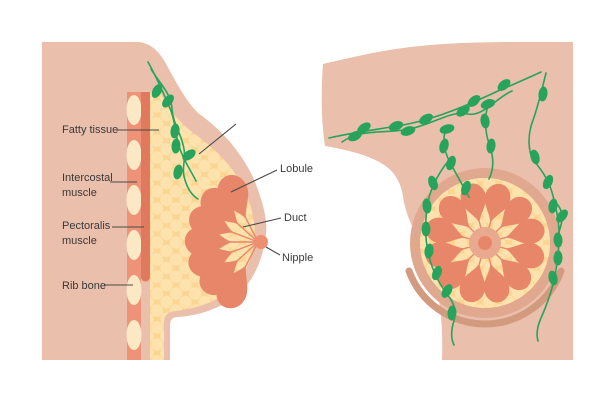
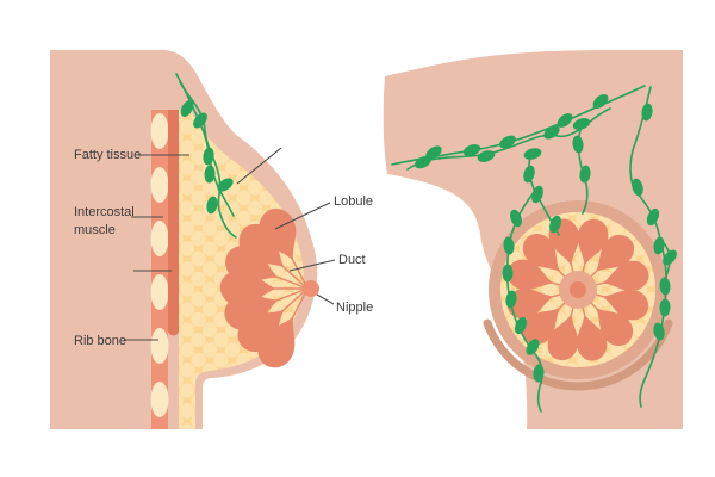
  Fatty tissue
  Intercostal muscle
- Pectoralis muscle
  Rib bone
  Lobule
  Duct
  Nipple
